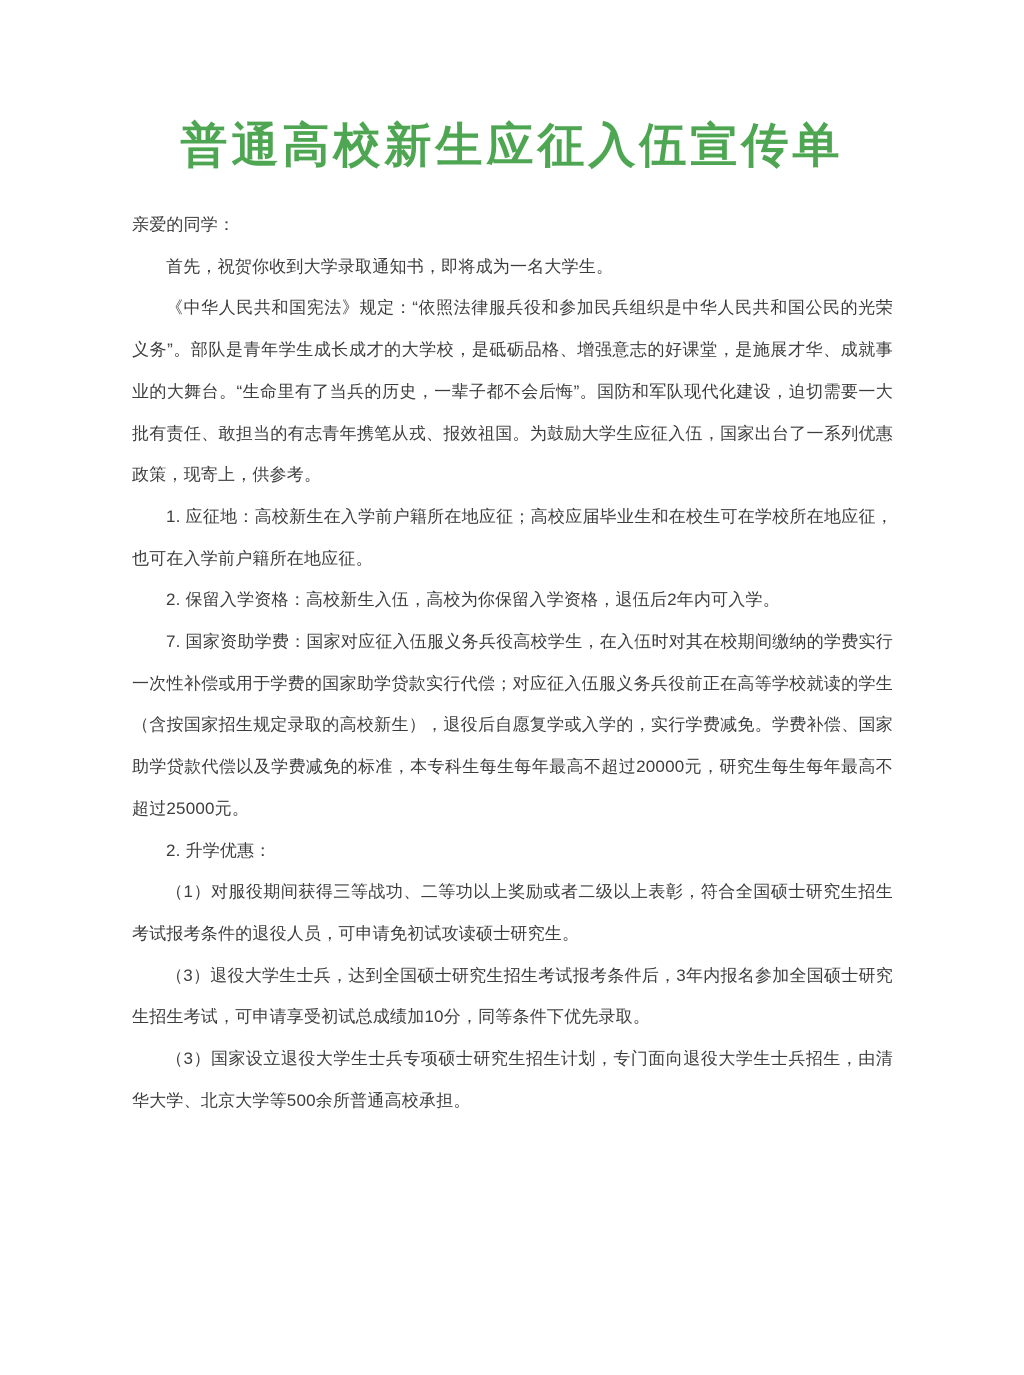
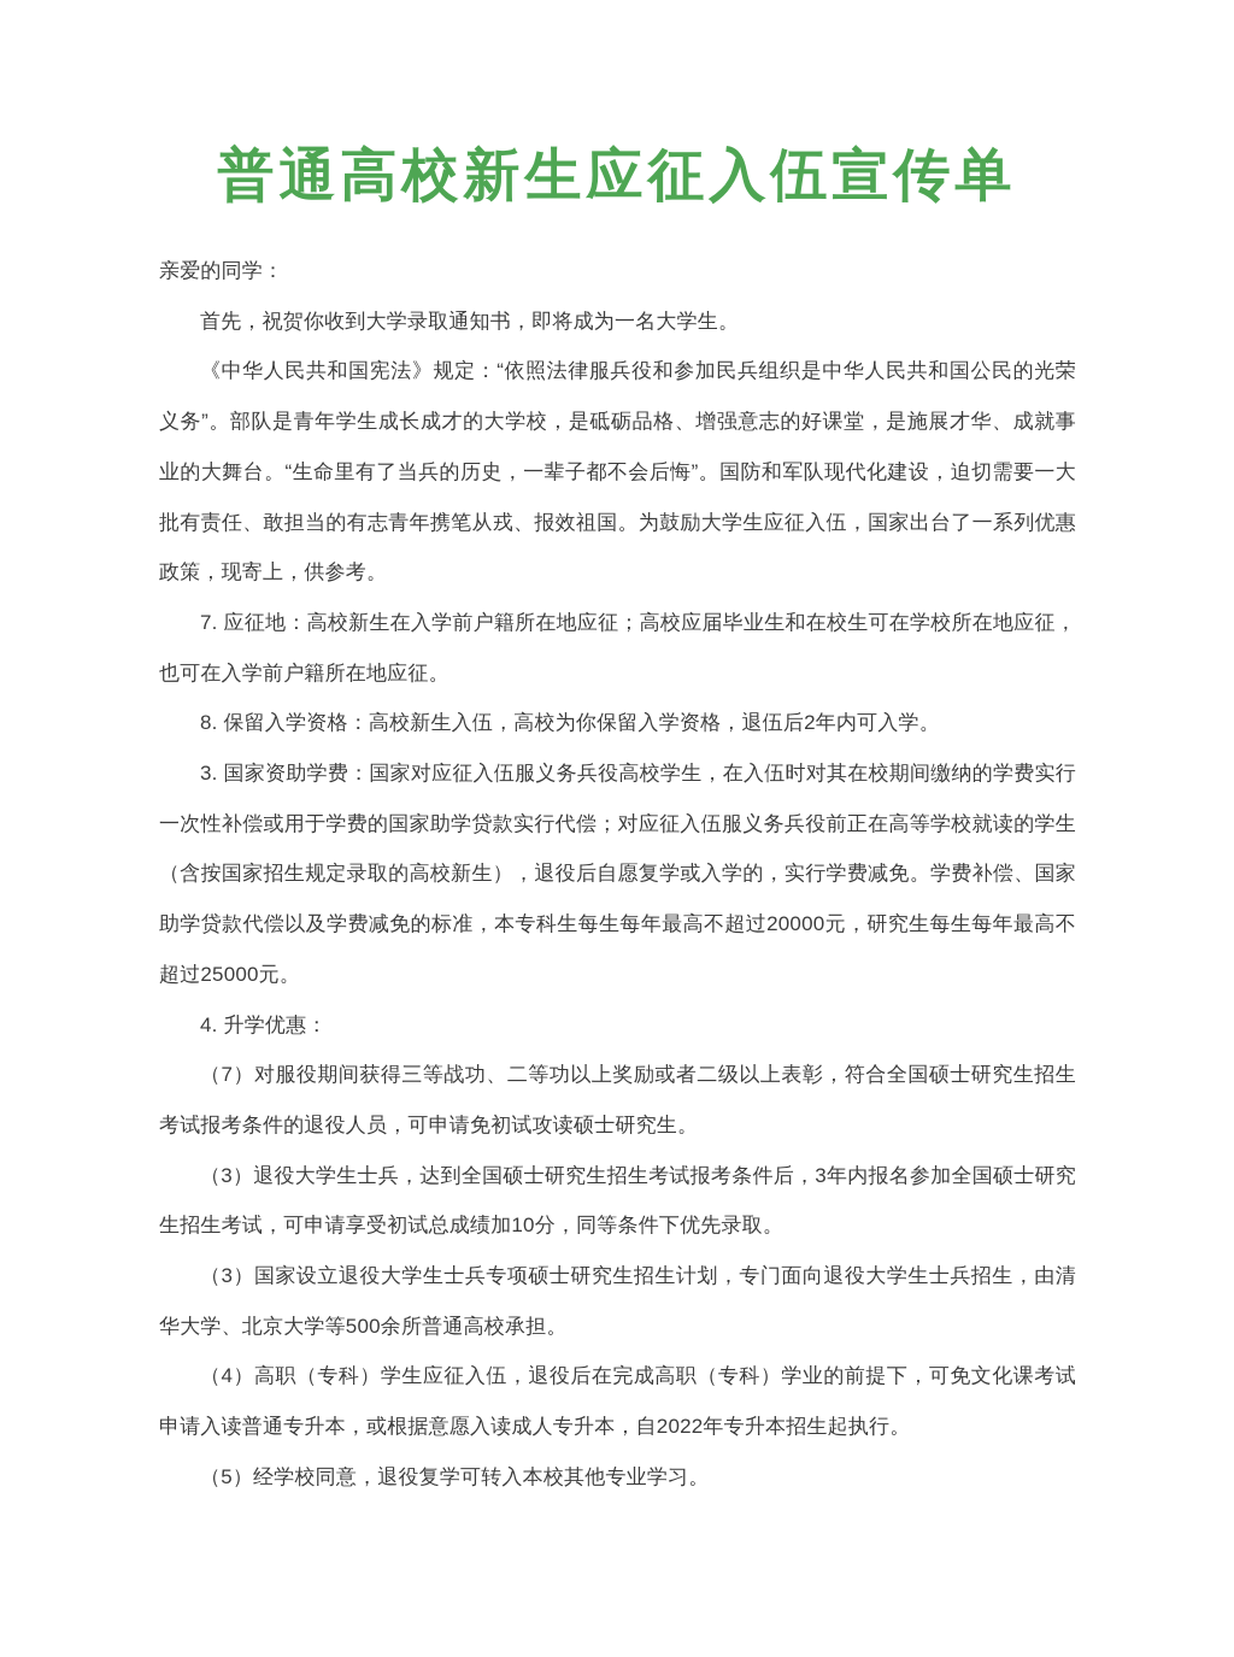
  普通高校新生应征入伍宣传单
  亲爱的同学：
  首先，祝贺你收到大学录取通知书，即将成为一名大学生。
  《中华人民共和国宪法》规定：“依照法律服兵役和参加民兵组织是中华人民共和国公民的光荣义务”。部队是青年学生成长成才的大学校，是砥砺品格、增强意志的好课堂，是施展才华、成就事业的大舞台。“生命里有了当兵的历史，一辈子都不会后悔”。国防和军队现代化建设，迫切需要一大批有责任、敢担当的有志青年携笔从戎、报效祖国。为鼓励大学生应征入伍，国家出台了一系列优惠政策，现寄上，供参考。
- 1. 应征地：高校新生在入学前户籍所在地应征；高校应届毕业生和在校生可在学校所在地应征，也可在入学前户籍所在地应征。
+ 7. 应征地：高校新生在入学前户籍所在地应征；高校应届毕业生和在校生可在学校所在地应征，也可在入学前户籍所在地应征。
- 2. 保留入学资格：高校新生入伍，高校为你保留入学资格，退伍后2年内可入学。
+ 8. 保留入学资格：高校新生入伍，高校为你保留入学资格，退伍后2年内可入学。
- 7. 国家资助学费：国家对应征入伍服义务兵役高校学生，在入伍时对其在校期间缴纳的学费实行一次性补偿或用于学费的国家助学贷款实行代偿；对应征入伍服义务兵役前正在高等学校就读的学生（含按国家招生规定录取的高校新生），退役后自愿复学或入学的，实行学费减免。学费补偿、国家助学贷款代偿以及学费减免的标准，本专科生每生每年最高不超过20000元，研究生每生每年最高不超过25000元。
+ 3. 国家资助学费：国家对应征入伍服义务兵役高校学生，在入伍时对其在校期间缴纳的学费实行一次性补偿或用于学费的国家助学贷款实行代偿；对应征入伍服义务兵役前正在高等学校就读的学生（含按国家招生规定录取的高校新生），退役后自愿复学或入学的，实行学费减免。学费补偿、国家助学贷款代偿以及学费减免的标准，本专科生每生每年最高不超过20000元，研究生每生每年最高不超过25000元。
- 2. 升学优惠：
+ 4. 升学优惠：
- （1）对服役期间获得三等战功、二等功以上奖励或者二级以上表彰，符合全国硕士研究生招生考试报考条件的退役人员，可申请免初试攻读硕士研究生。
+ （7）对服役期间获得三等战功、二等功以上奖励或者二级以上表彰，符合全国硕士研究生招生考试报考条件的退役人员，可申请免初试攻读硕士研究生。
  （3）退役大学生士兵，达到全国硕士研究生招生考试报考条件后，3年内报名参加全国硕士研究生招生考试，可申请享受初试总成绩加10分，同等条件下优先录取。
  （3）国家设立退役大学生士兵专项硕士研究生招生计划，专门面向退役大学生士兵招生，由清华大学、北京大学等500余所普通高校承担。
+ （4）高职（专科）学生应征入伍，退役后在完成高职（专科）学业的前提下，可免文化课考试申请入读普通专升本，或根据意愿入读成人专升本，自2022年专升本招生起执行。
+ （5）经学校同意，退役复学可转入本校其他专业学习。
